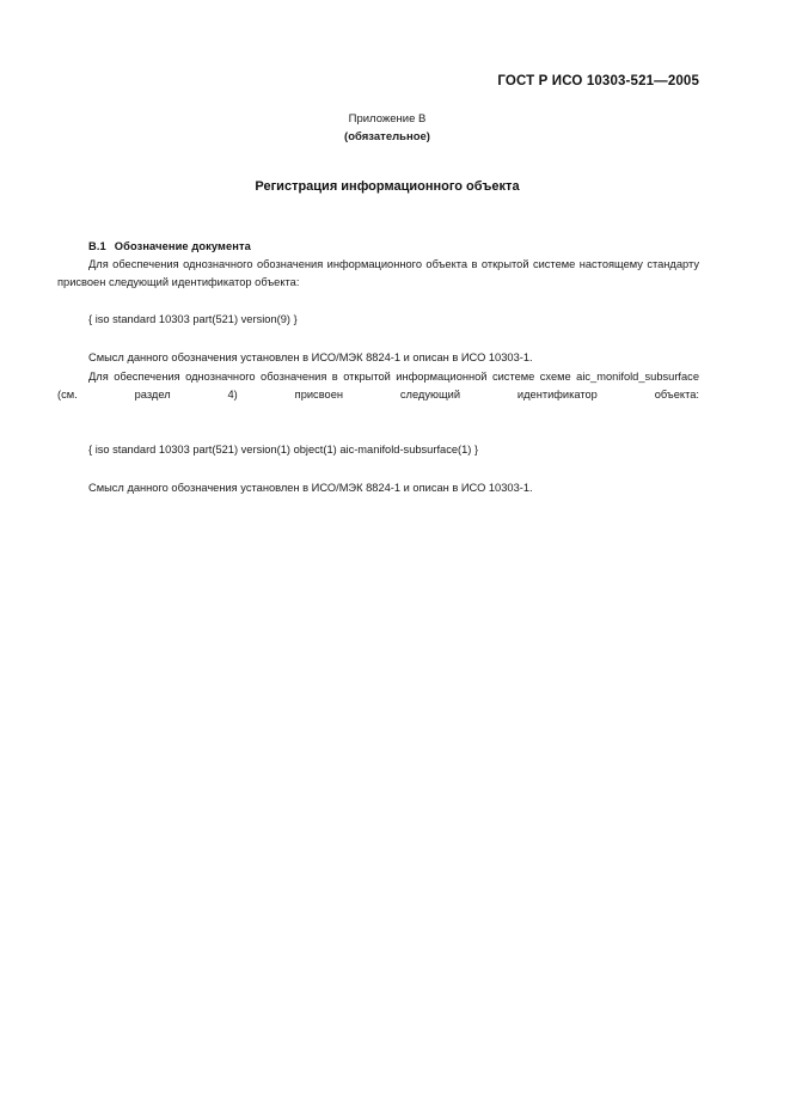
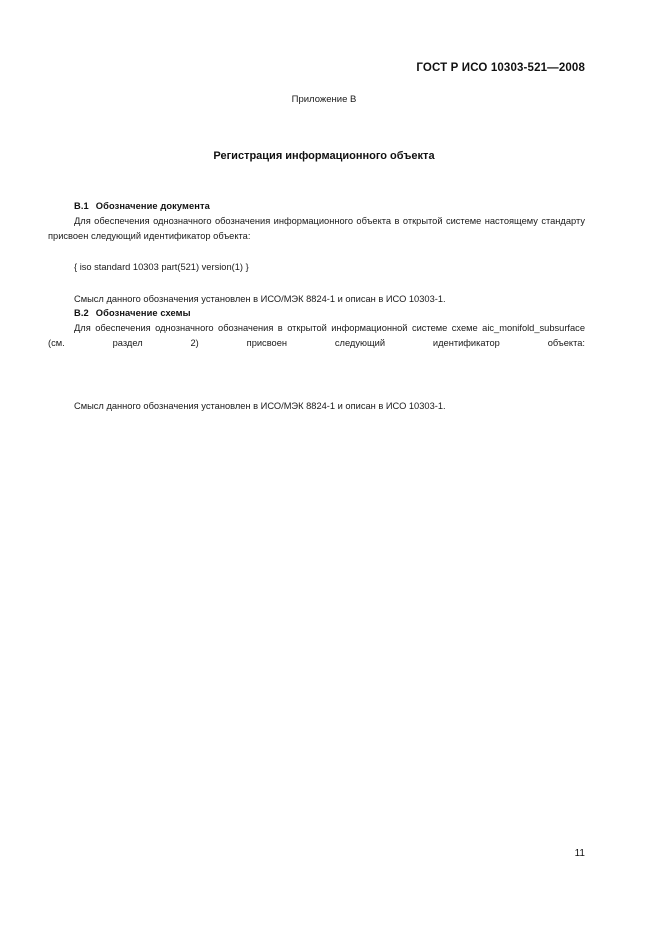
- ГОСТ Р ИСО 10303-521—2005
+ ГОСТ Р ИСО 10303-521—2008
  Приложение В
- (обязательное)
  Регистрация информационного объекта
  В.1 Обозначение документа
  Для обеспечения однозначного обозначения информационного объекта в открытой системе настоящему стандарту присвоен следующий идентификатор объекта:
- { iso standard 10303 part(521) version(9) }
+ { iso standard 10303 part(521) version(1) }
  Смысл данного обозначения установлен в ИСО/МЭК 8824-1 и описан в ИСО 10303-1.
+ В.2 Обозначение схемы
- Для обеспечения однозначного обозначения в открытой информационной системе схеме aic_monifold_subsurface (см. раздел 4) присвоен следующий идентификатор объекта:
+ Для обеспечения однозначного обозначения в открытой информационной системе схеме aic_monifold_subsurface (см. раздел 2) присвоен следующий идентификатор объекта:
- { iso standard 10303 part(521) version(1) object(1) aic-manifold-subsurface(1) }
  Смысл данного обозначения установлен в ИСО/МЭК 8824-1 и описан в ИСО 10303-1.
+ 11
